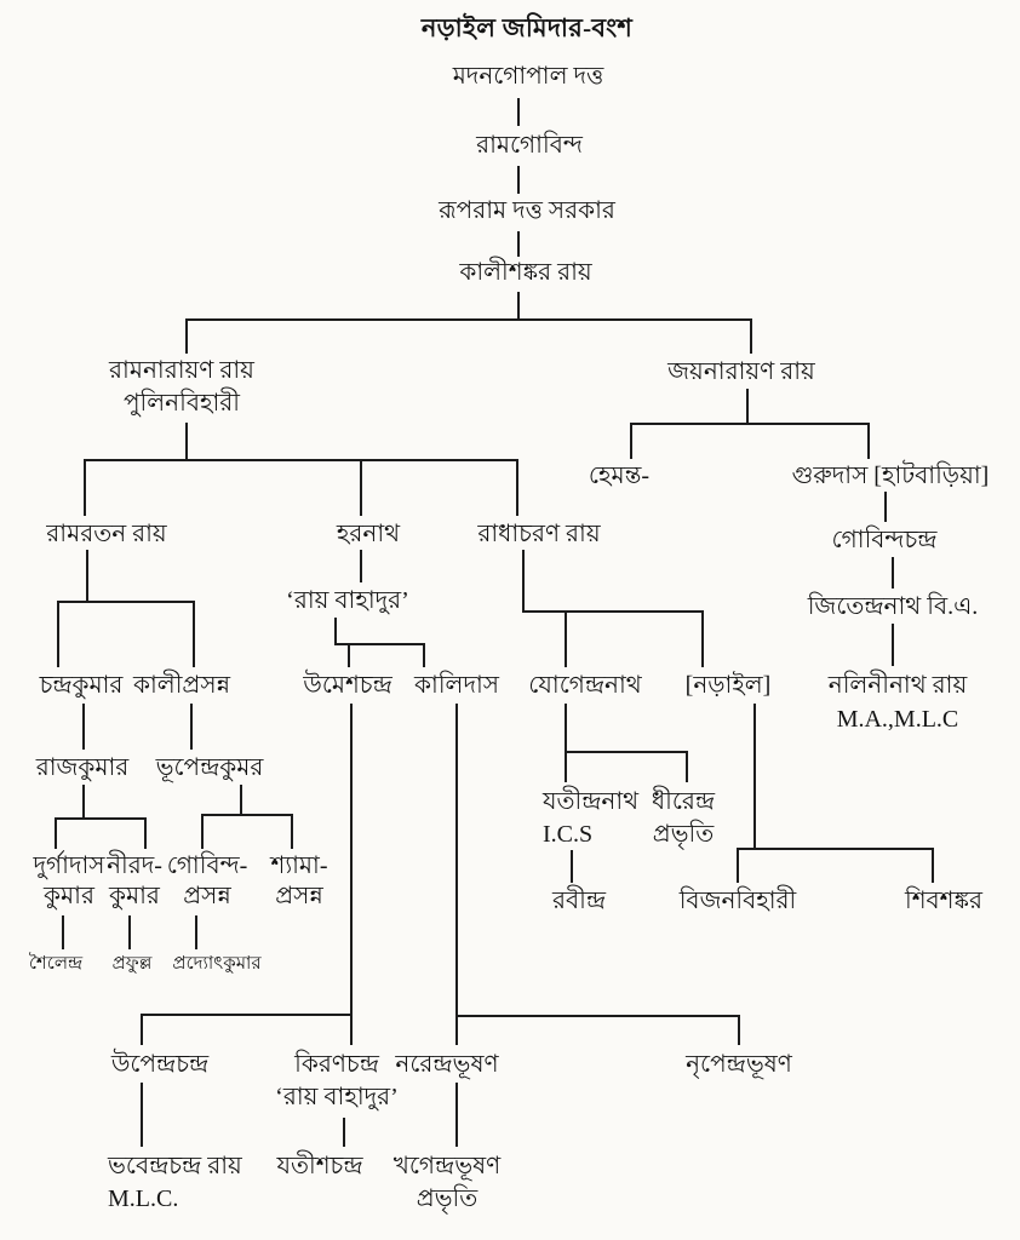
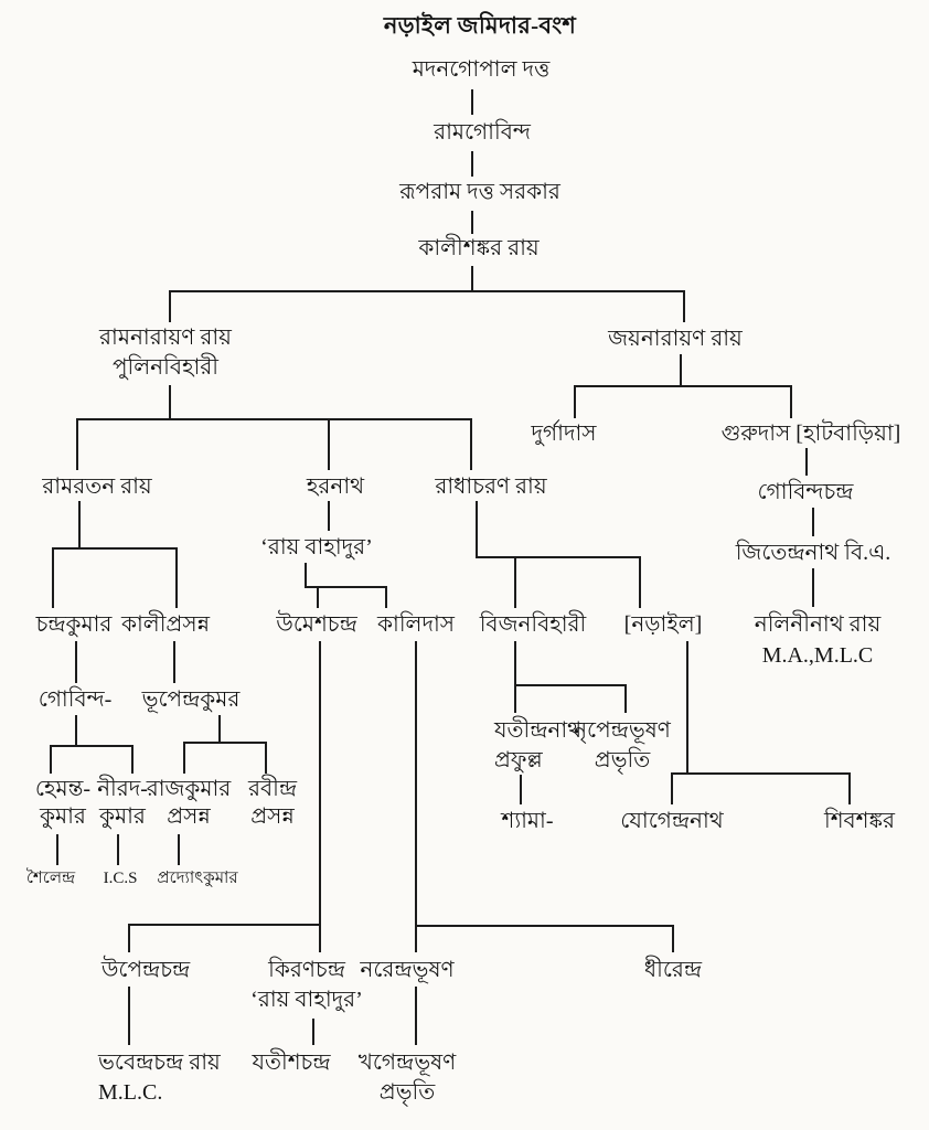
  নড়াইল জমিদার-বংশ
  মদনগোপাল দত্ত
  রামগোবিন্দ
  রূপরাম দত্ত সরকার
  কালীশঙ্কর রায়
  রামনারায়ণ রায়
  পুলিনবিহারী
  জয়নারায়ণ রায়
- হেমন্ত-
+ দুর্গাদাস
  গুরুদাস [হাটবাড়িয়া]
  রামরতন রায়
  হরনাথ
  রাধাচরণ রায়
  গোবিন্দচন্দ্র
  ‘রায় বাহাদুর’
  জিতেন্দ্রনাথ বি.এ.
  চন্দ্রকুমার
  কালীপ্রসন্ন
  উমেশচন্দ্র
  কালিদাস
- যোগেন্দ্রনাথ
+ বিজনবিহারী
  [নড়াইল]
  নলিনীনাথ রায়
  M.A.,M.L.C
- রাজকুমার
+ গোবিন্দ-
  ভূপেন্দ্রকুমর
  যতীন্দ্রনাথ
- I.C.S
+ প্রফুল্ল
- ধীরেন্দ্র
+ নৃপেন্দ্রভূষণ
  প্রভৃতি
- দুর্গাদাস
+ হেমন্ত-
  কুমার
  নীরদ-
  কুমার
- গোবিন্দ-
+ রাজকুমার
  প্রসন্ন
- শ্যামা-
+ রবীন্দ্র
  প্রসন্ন
- রবীন্দ্র
+ শ্যামা-
- বিজনবিহারী
+ যোগেন্দ্রনাথ
  শিবশঙ্কর
  শৈলেন্দ্র
- প্রফুল্ল
+ I.C.S
  প্রদ্যোৎকুমার
  উপেন্দ্রচন্দ্র
  কিরণচন্দ্র
  ‘রায় বাহাদুর’
  নরেন্দ্রভূষণ
- নৃপেন্দ্রভূষণ
+ ধীরেন্দ্র
  ভবেন্দ্রচন্দ্র রায়
  M.L.C.
  যতীশচন্দ্র
  খগেন্দ্রভূষণ
  প্রভৃতি
